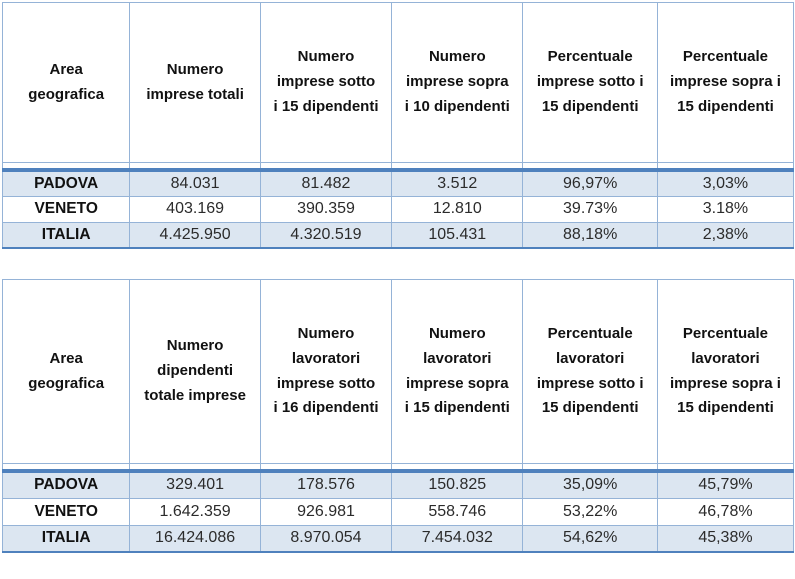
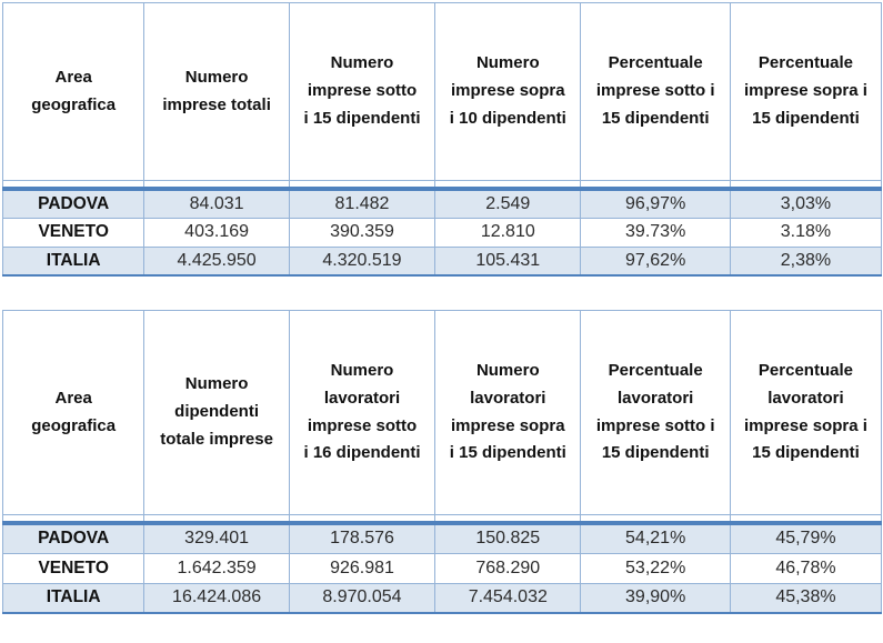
  Area geografica	Numero imprese totali	Numero imprese sotto i 15 dipendenti	Numero imprese sopra i 10 dipendenti	Percentuale imprese sotto i 15 dipendenti	Percentuale imprese sopra i 15 dipendenti
- PADOVA	84.031	81.482	3.512	96,97%	3,03%
+ PADOVA	84.031	81.482	2.549	96,97%	3,03%
  VENETO	403.169	390.359	12.810	39.73%	3.18%
- ITALIA	4.425.950	4.320.519	105.431	88,18%	2,38%
+ ITALIA	4.425.950	4.320.519	105.431	97,62%	2,38%
  Area geografica	Numero dipendenti totale imprese	Numero lavoratori imprese sotto i 16 dipendenti	Numero lavoratori imprese sopra i 15 dipendenti	Percentuale lavoratori imprese sotto i 15 dipendenti	Percentuale lavoratori imprese sopra i 15 dipendenti
- PADOVA	329.401	178.576	150.825	35,09%	45,79%
+ PADOVA	329.401	178.576	150.825	54,21%	45,79%
- VENETO	1.642.359	926.981	558.746	53,22%	46,78%
+ VENETO	1.642.359	926.981	768.290	53,22%	46,78%
- ITALIA	16.424.086	8.970.054	7.454.032	54,62%	45,38%
+ ITALIA	16.424.086	8.970.054	7.454.032	39,90%	45,38%
